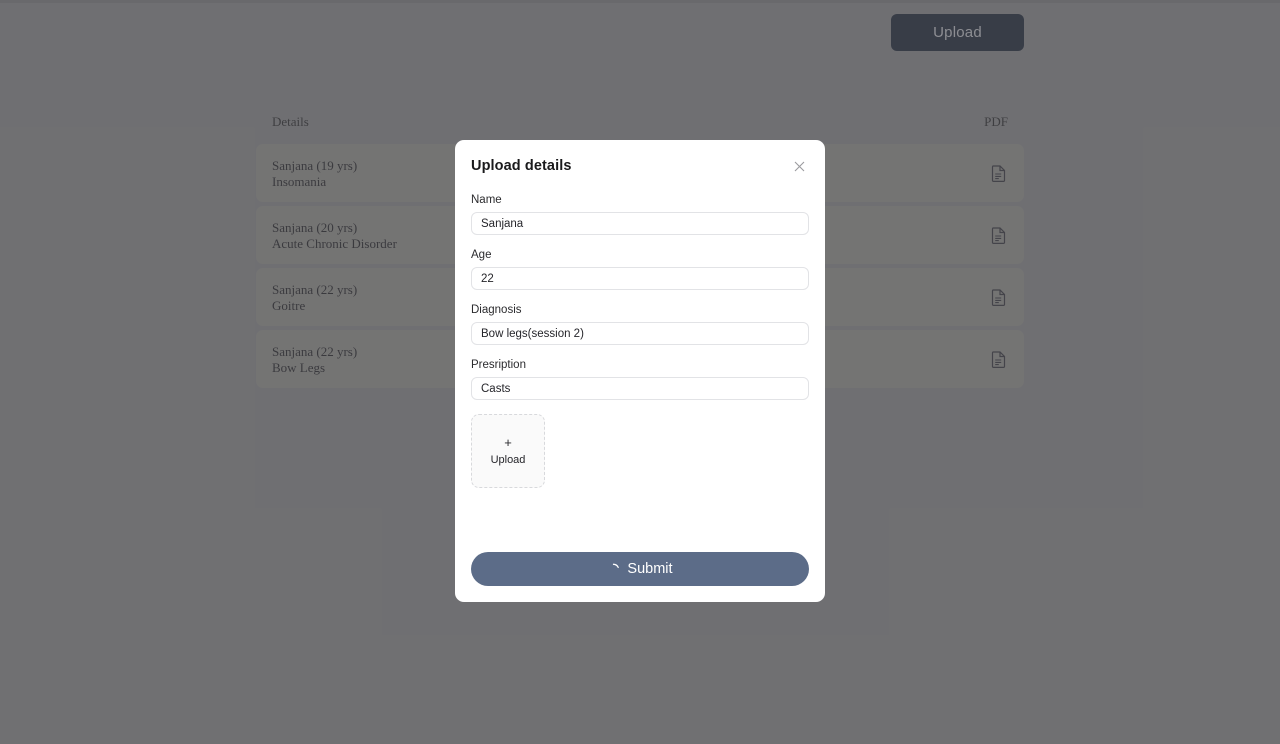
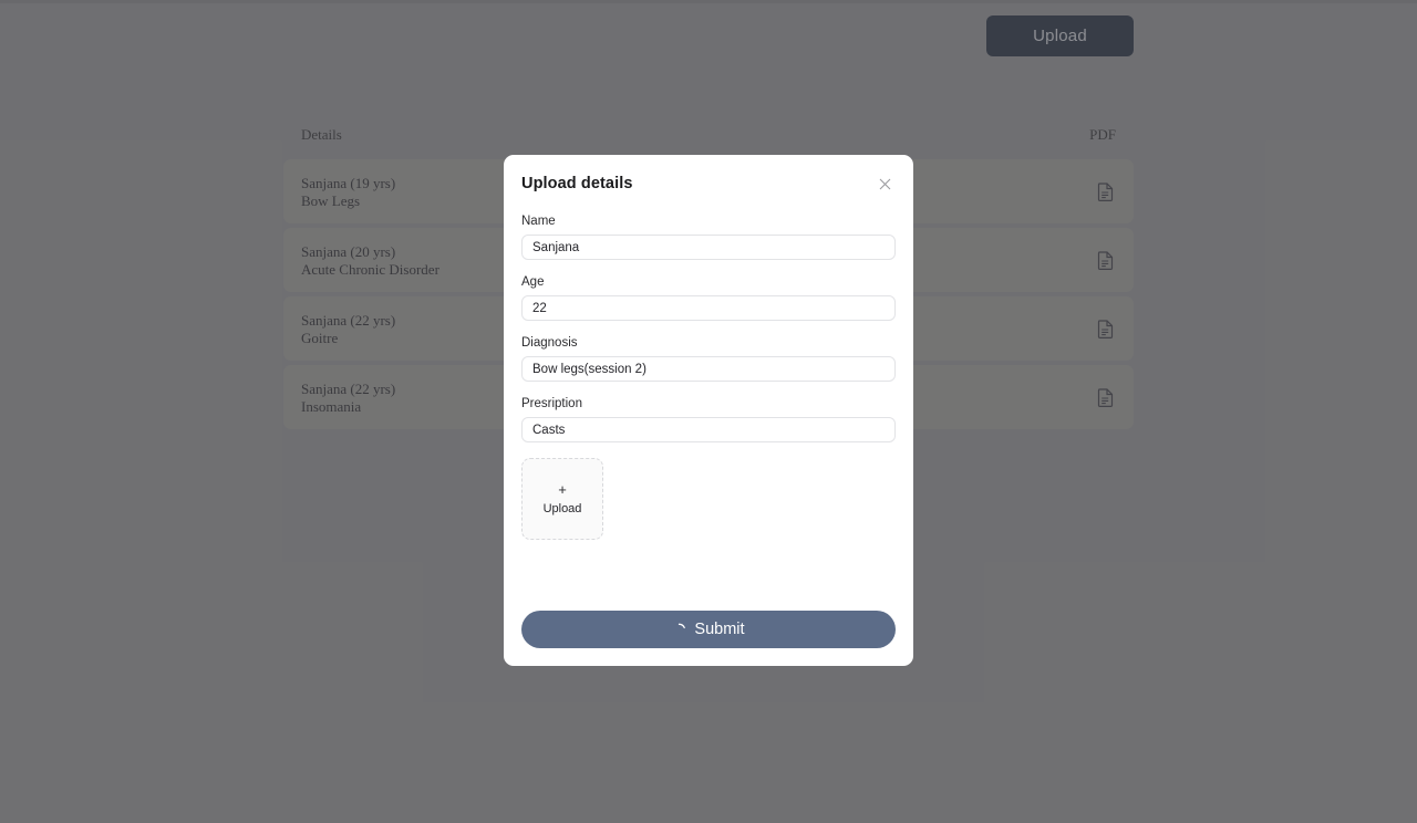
  Upload
  Details
  PDF
  Sanjana (19 yrs)
- Insomania
+ Bow Legs
  Sanjana (20 yrs)
  Acute Chronic Disorder
  Sanjana (22 yrs)
  Goitre
  Sanjana (22 yrs)
- Bow Legs
+ Insomania
  Upload details
  Name
  Sanjana
  Age
  22
  Diagnosis
  Bow legs(session 2)
  Presription
  Casts
  +
  Upload
  Submit
